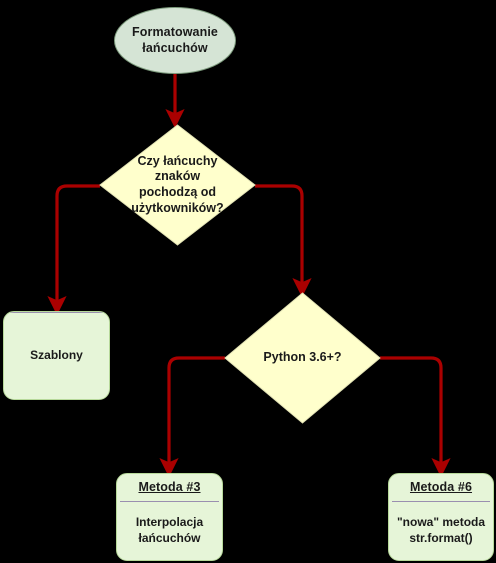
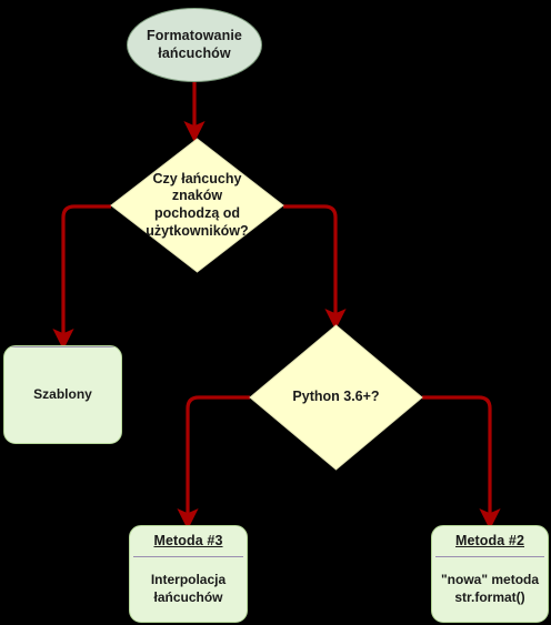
  Formatowanie
  łańcuchów
  Czy łańcuchy
  znaków
  pochodzą od
  użytkowników?
  Python 3.6+?
  Szablony
  Metoda #3
  Interpolacja
  łańcuchów
- Metoda #6
+ Metoda #2
  "nowa" metoda
  str.format()
